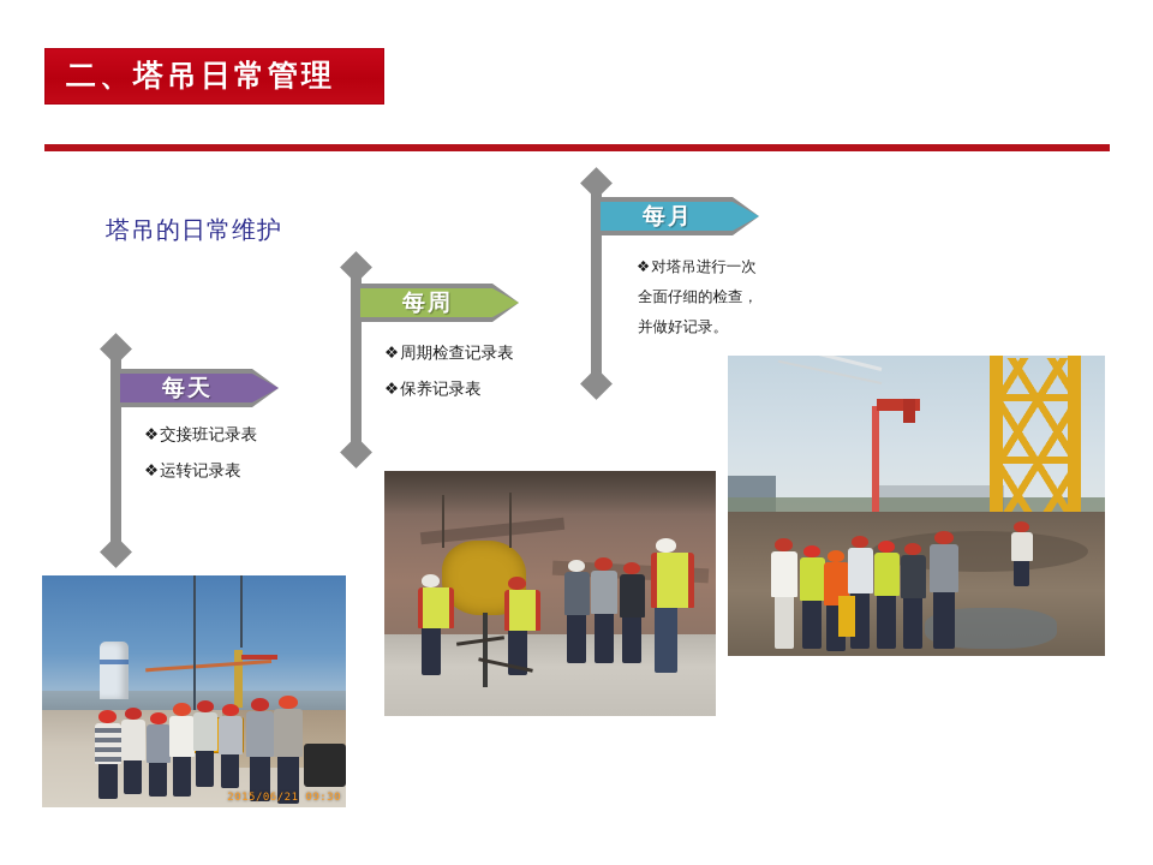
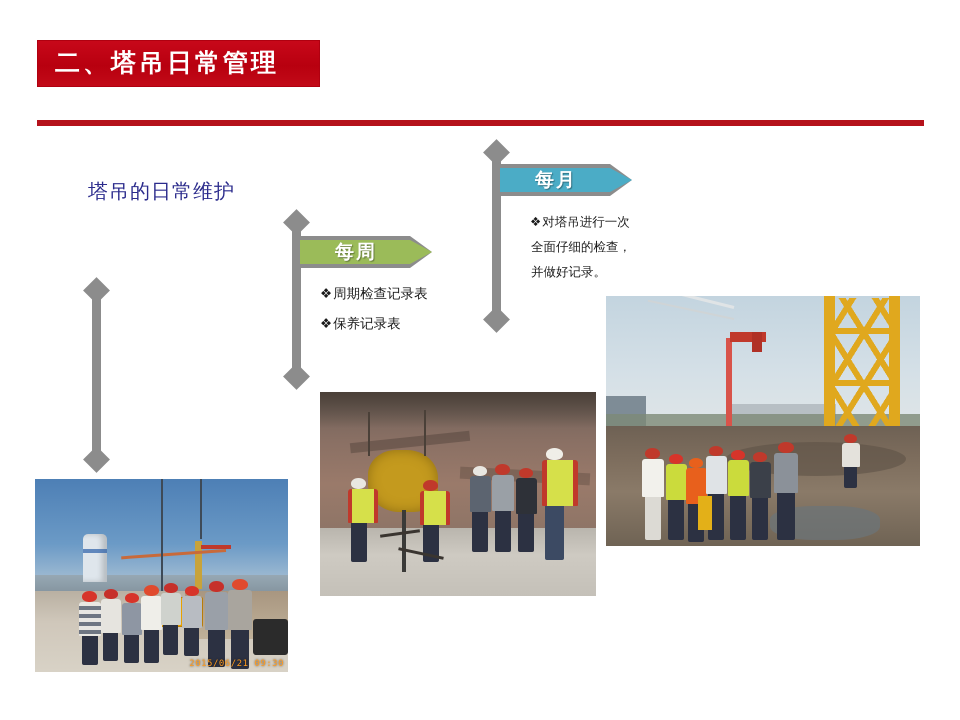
  二、塔吊日常管理
  塔吊的日常维护
- 每天
- ❖交接班记录表
- ❖运转记录表
  每周
  ❖周期检查记录表
  ❖保养记录表
  每月
  ❖对塔吊进行一次
  全面仔细的检查，
  并做好记录。
  2015/06/21 09:30
